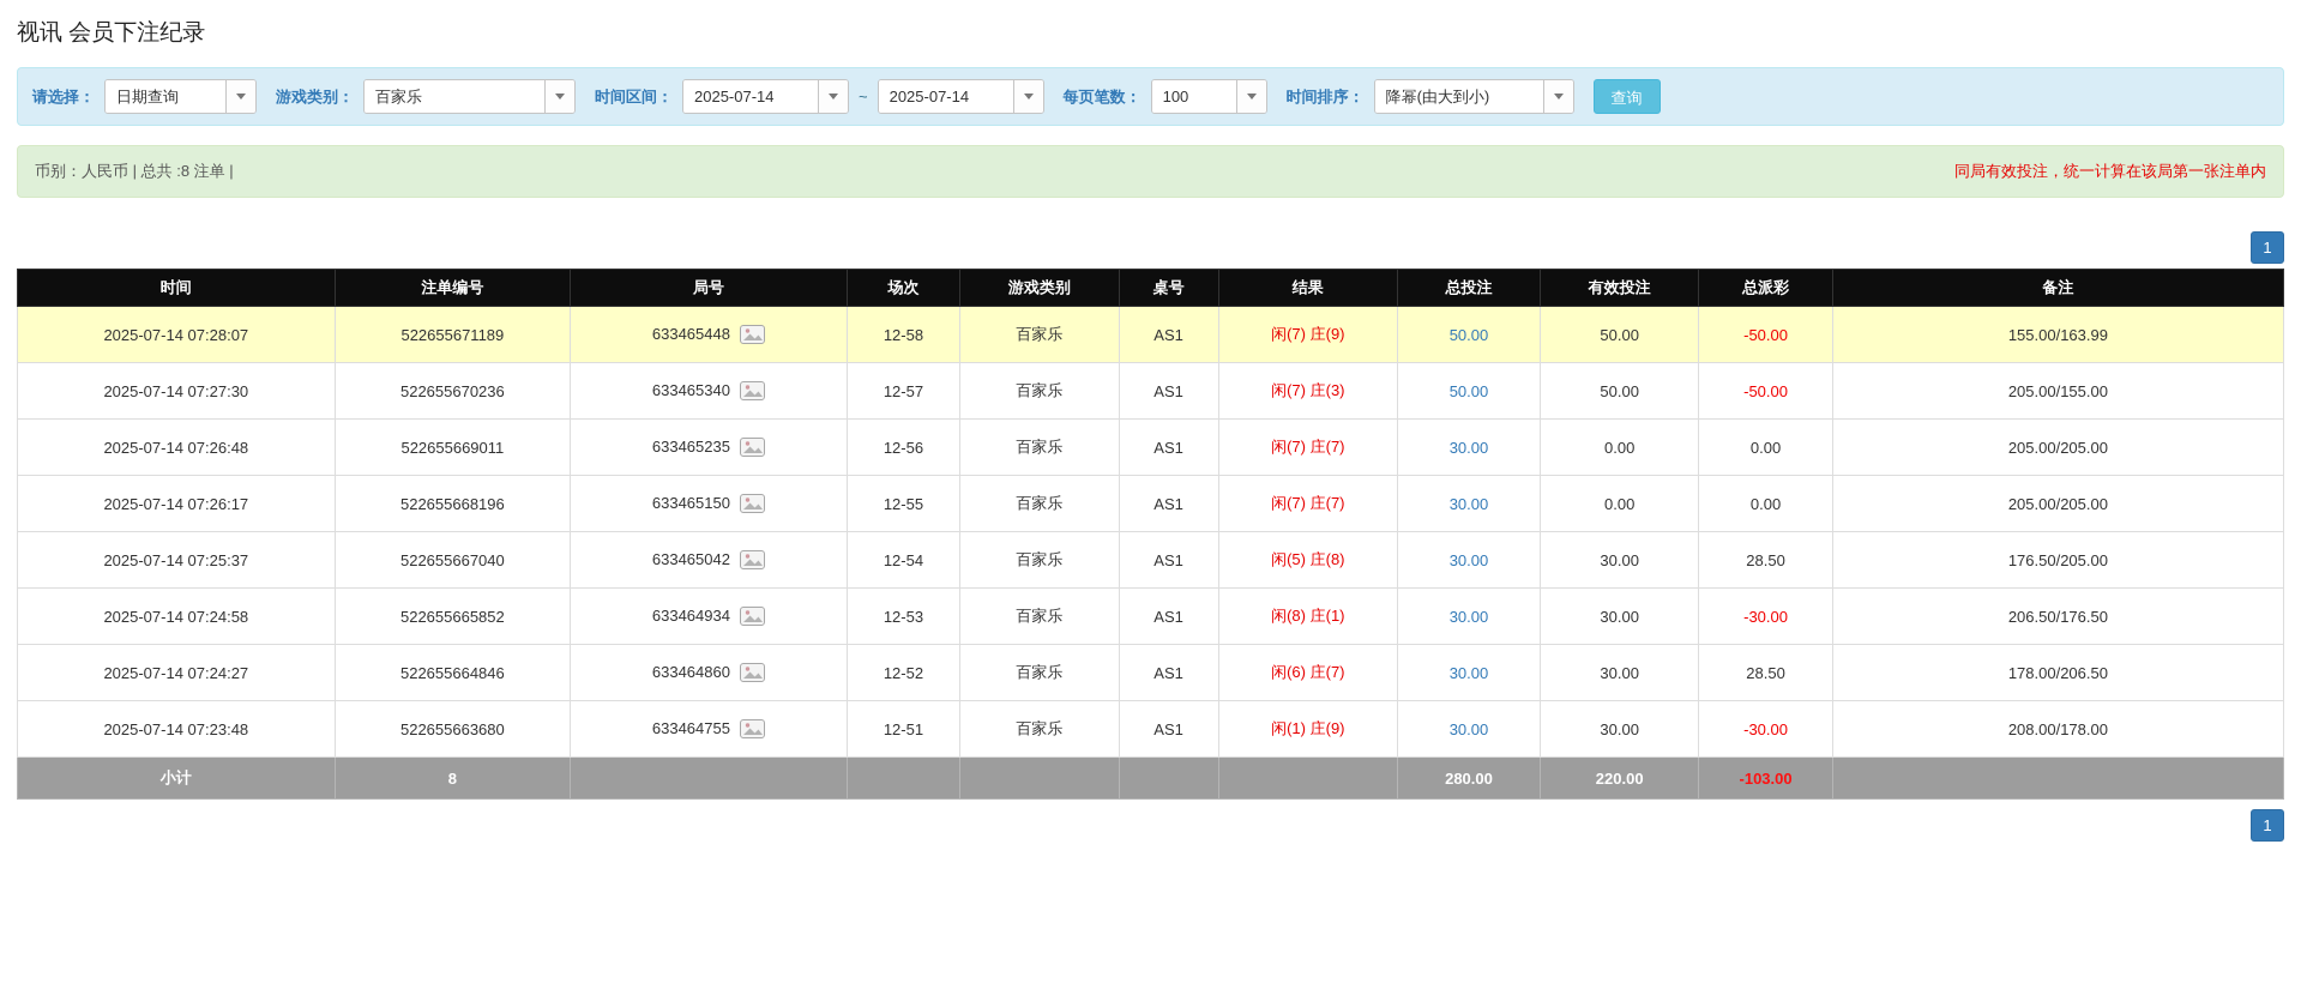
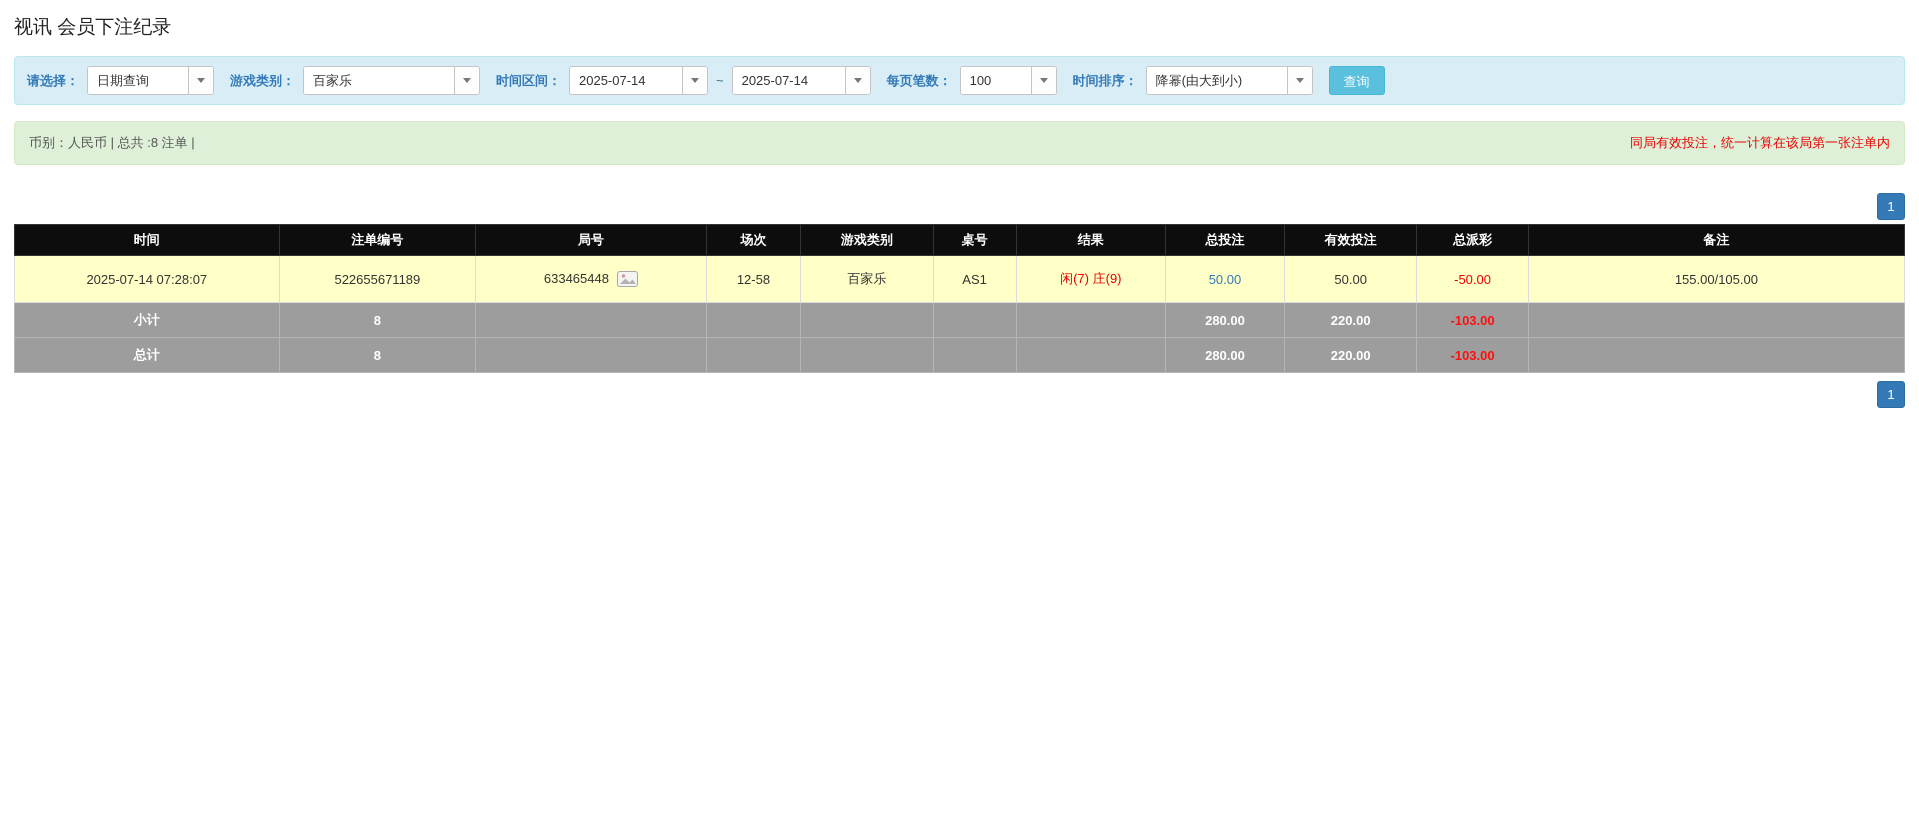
  视讯 会员下注纪录
  请选择：
  日期查询
  游戏类别：
  百家乐
  时间区间：
  2025-07-14
  ~
  2025-07-14
  每页笔数：
  100
  时间排序：
  降幂(由大到小)
  查询
  币别：人民币 | 总共 :8 注单 |
  同局有效投注，统一计算在该局第一张注单内
  1
  时间	注单编号	局号	场次	游戏类别	桌号	结果	总投注	有效投注	总派彩	备注
- 2025-07-14 07:28:07	522655671189	633465448	12-58	百家乐	AS1	闲(7) 庄(9)	50.00	50.00	-50.00	155.00/163.99
+ 2025-07-14 07:28:07	522655671189	633465448	12-58	百家乐	AS1	闲(7) 庄(9)	50.00	50.00	-50.00	155.00/105.00
- 2025-07-14 07:27:30	522655670236	633465340	12-57	百家乐	AS1	闲(7) 庄(3)	50.00	50.00	-50.00	205.00/155.00
- 2025-07-14 07:26:48	522655669011	633465235	12-56	百家乐	AS1	闲(7) 庄(7)	30.00	0.00	0.00	205.00/205.00
- 2025-07-14 07:26:17	522655668196	633465150	12-55	百家乐	AS1	闲(7) 庄(7)	30.00	0.00	0.00	205.00/205.00
- 2025-07-14 07:25:37	522655667040	633465042	12-54	百家乐	AS1	闲(5) 庄(8)	30.00	30.00	28.50	176.50/205.00
- 2025-07-14 07:24:58	522655665852	633464934	12-53	百家乐	AS1	闲(8) 庄(1)	30.00	30.00	-30.00	206.50/176.50
- 2025-07-14 07:24:27	522655664846	633464860	12-52	百家乐	AS1	闲(6) 庄(7)	30.00	30.00	28.50	178.00/206.50
- 2025-07-14 07:23:48	522655663680	633464755	12-51	百家乐	AS1	闲(1) 庄(9)	30.00	30.00	-30.00	208.00/178.00
  小计	8						280.00	220.00	-103.00
+ 总计	8						280.00	220.00	-103.00
  1
